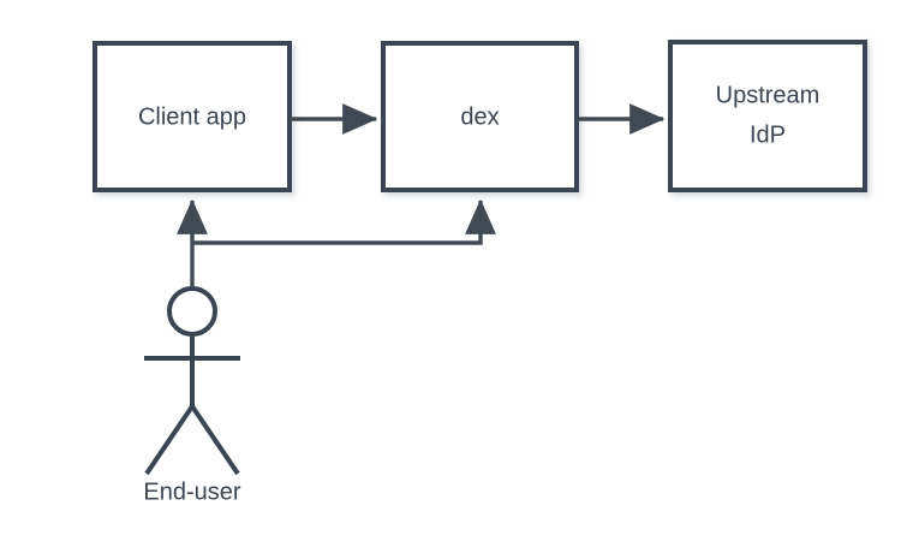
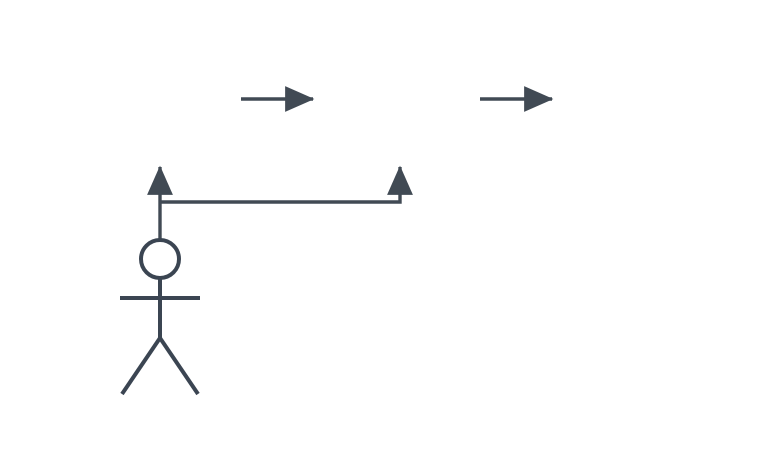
- Client app
- dex
- Upstream
- IdP
- End-user
